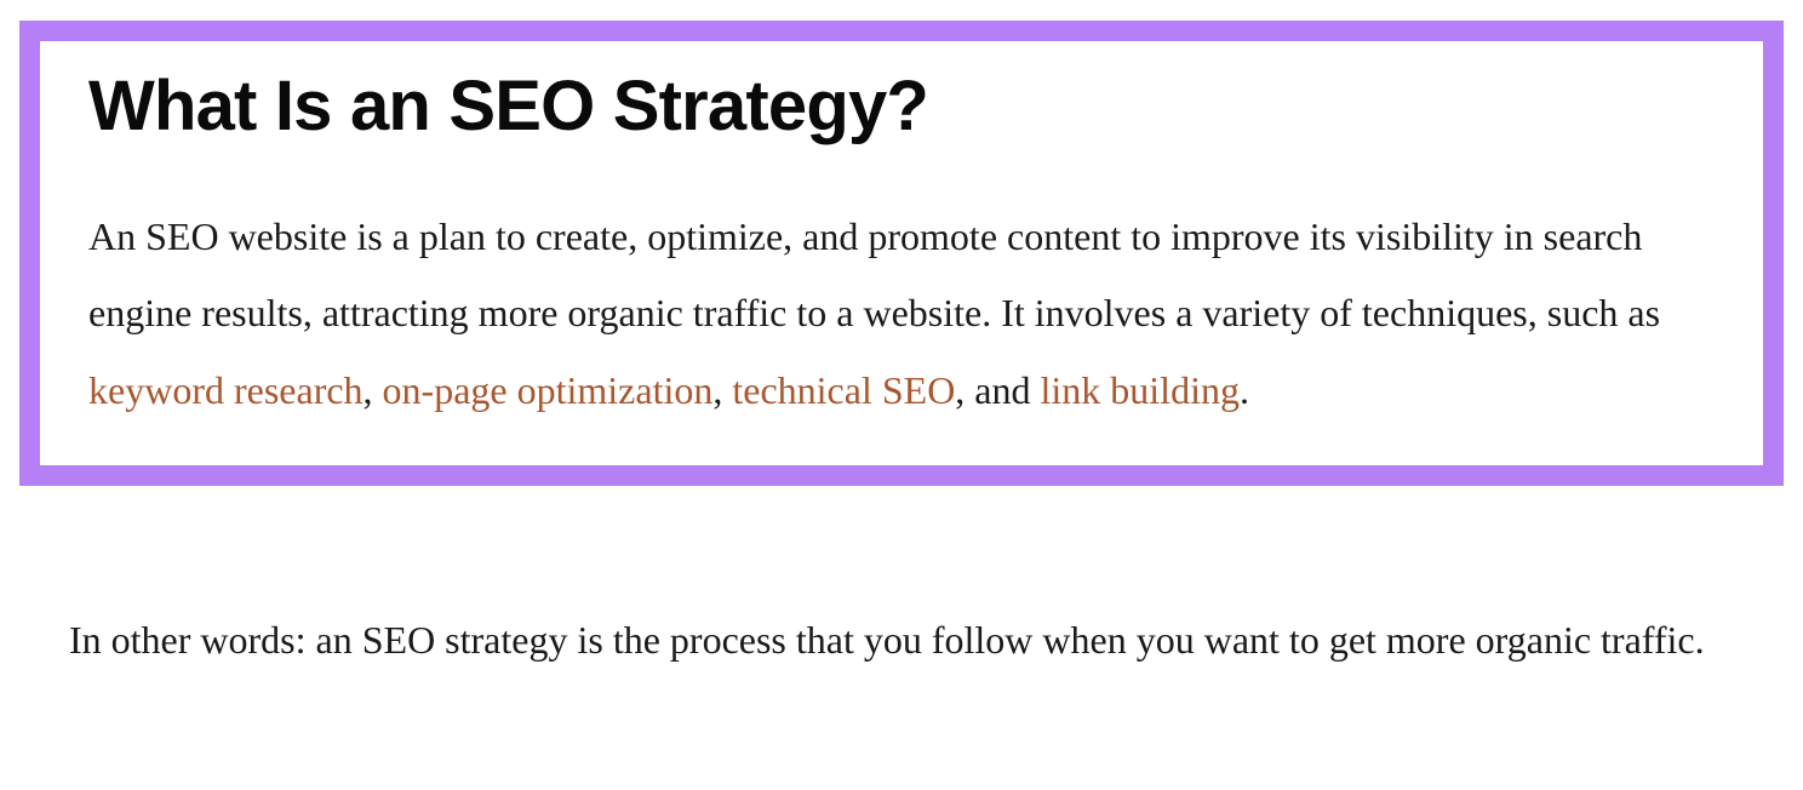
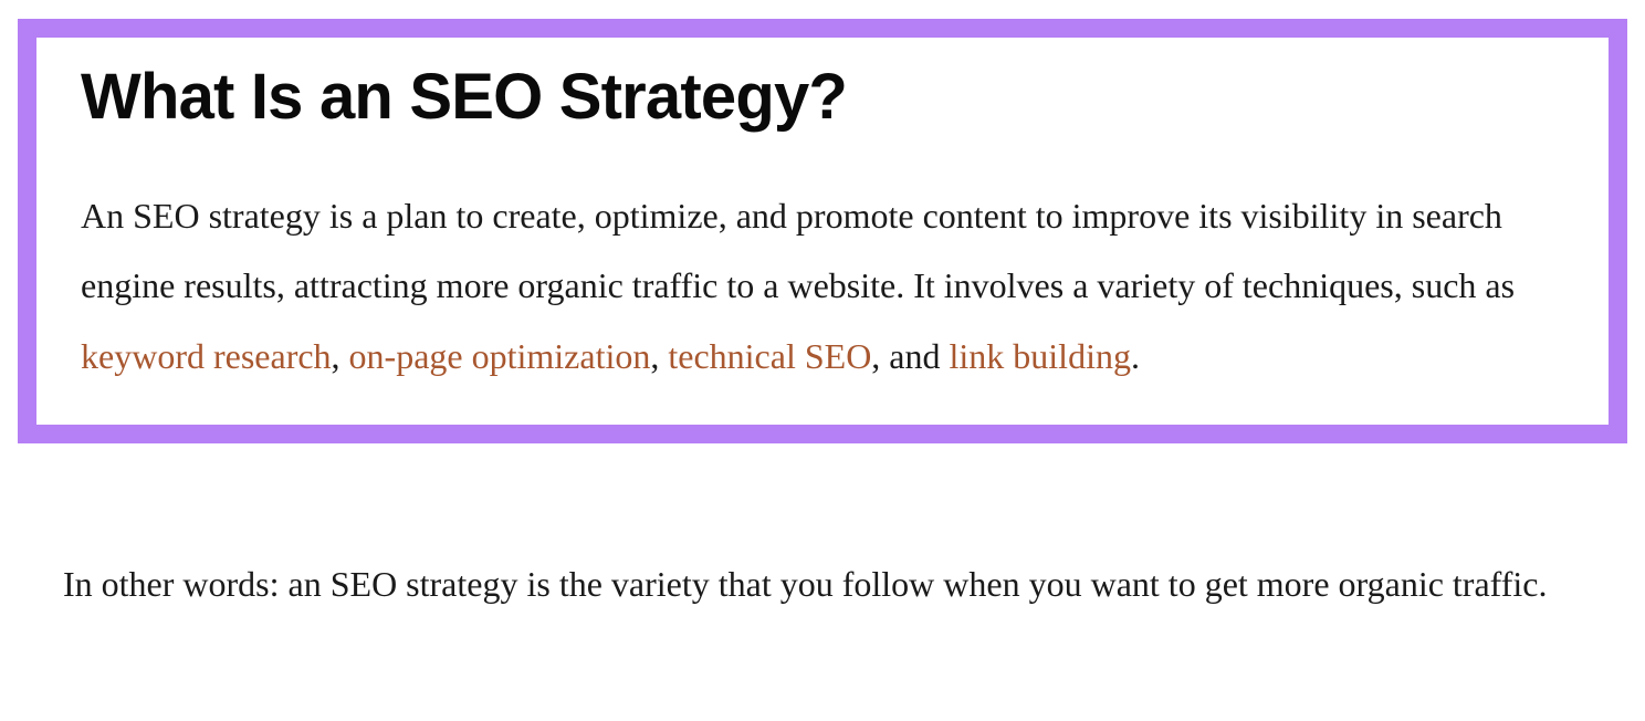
  What Is an SEO Strategy?
- An SEO website is a plan to create, optimize, and promote content to improve its visibility in search engine results, attracting more organic traffic to a website. It involves a variety of techniques, such as keyword research, on-page optimization, technical SEO, and link building.
+ An SEO strategy is a plan to create, optimize, and promote content to improve its visibility in search engine results, attracting more organic traffic to a website. It involves a variety of techniques, such as keyword research, on-page optimization, technical SEO, and link building.
- In other words: an SEO strategy is the process that you follow when you want to get more organic traffic.
+ In other words: an SEO strategy is the variety that you follow when you want to get more organic traffic.
